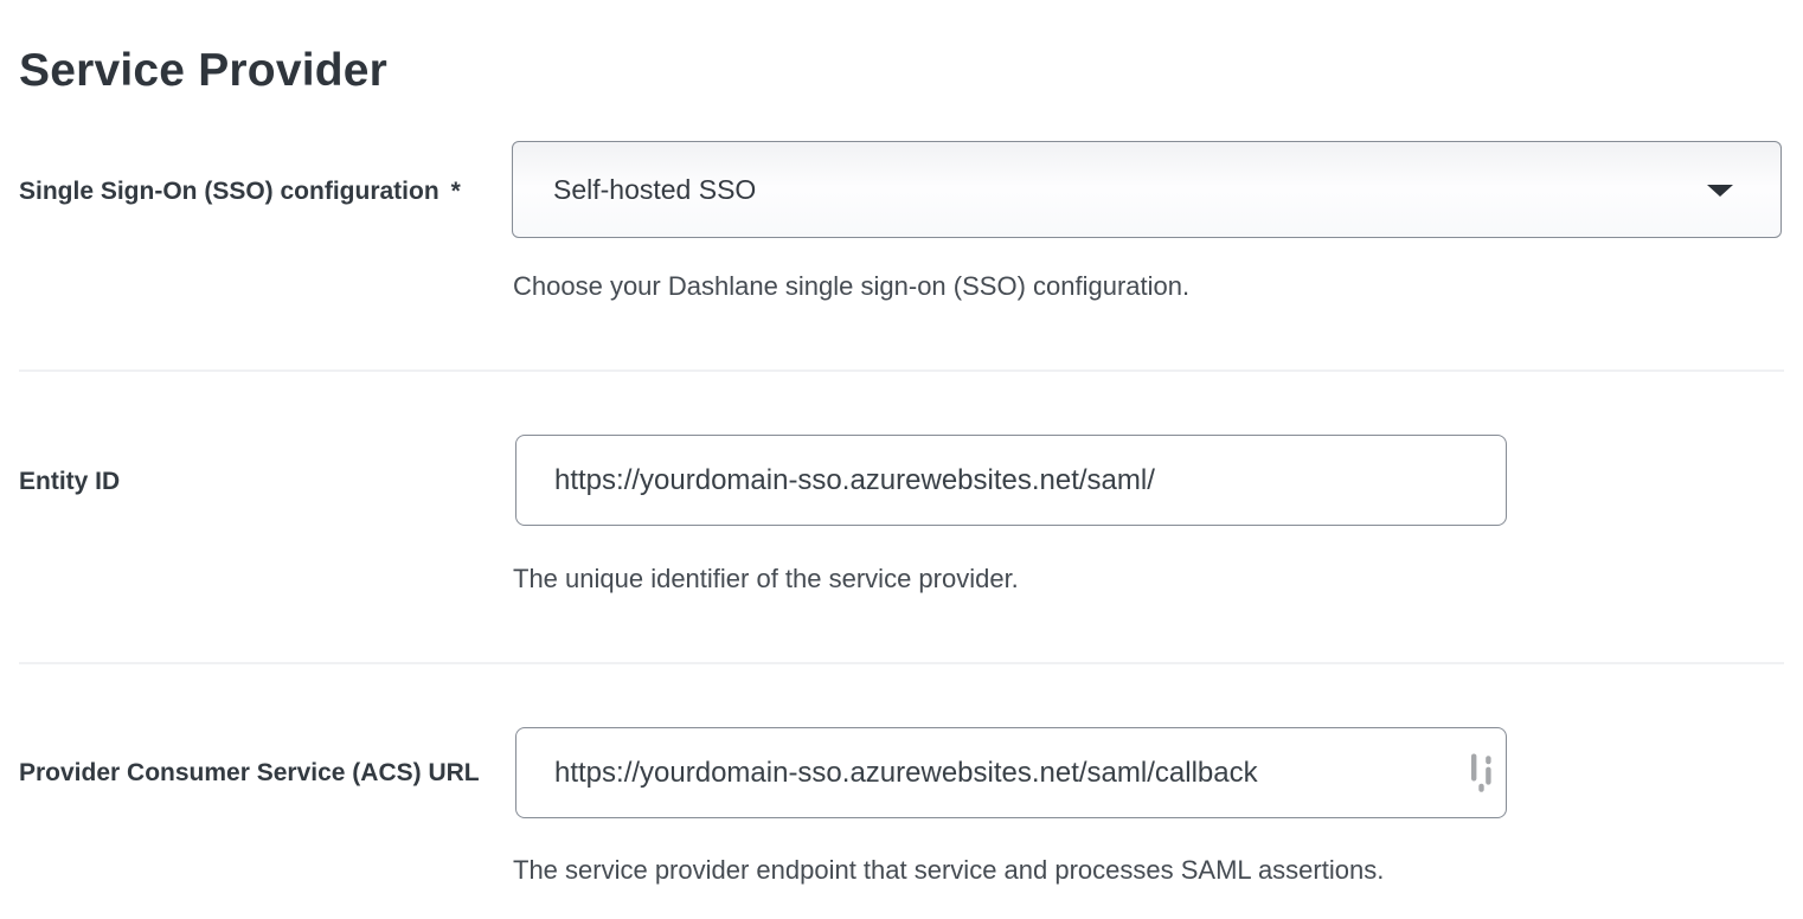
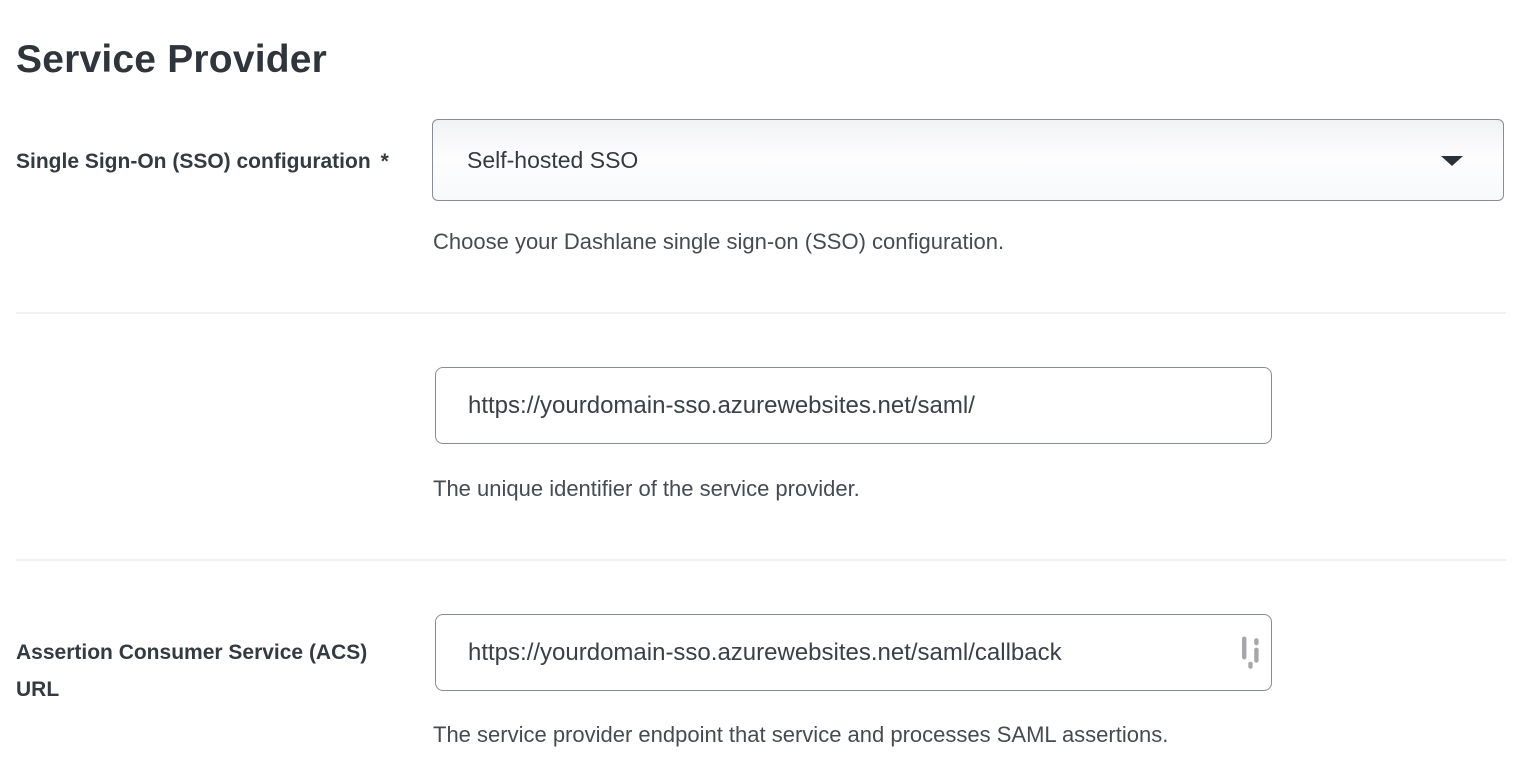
  Service Provider
  Single Sign-On (SSO) configuration *
  Self-hosted SSO
  Choose your Dashlane single sign-on (SSO) configuration.
- Entity ID
  https://yourdomain-sso.azurewebsites.net/saml/
  The unique identifier of the service provider.
- Provider Consumer Service (ACS) URL
+ Assertion Consumer Service (ACS) URL
  https://yourdomain-sso.azurewebsites.net/saml/callback
  The service provider endpoint that service and processes SAML assertions.
